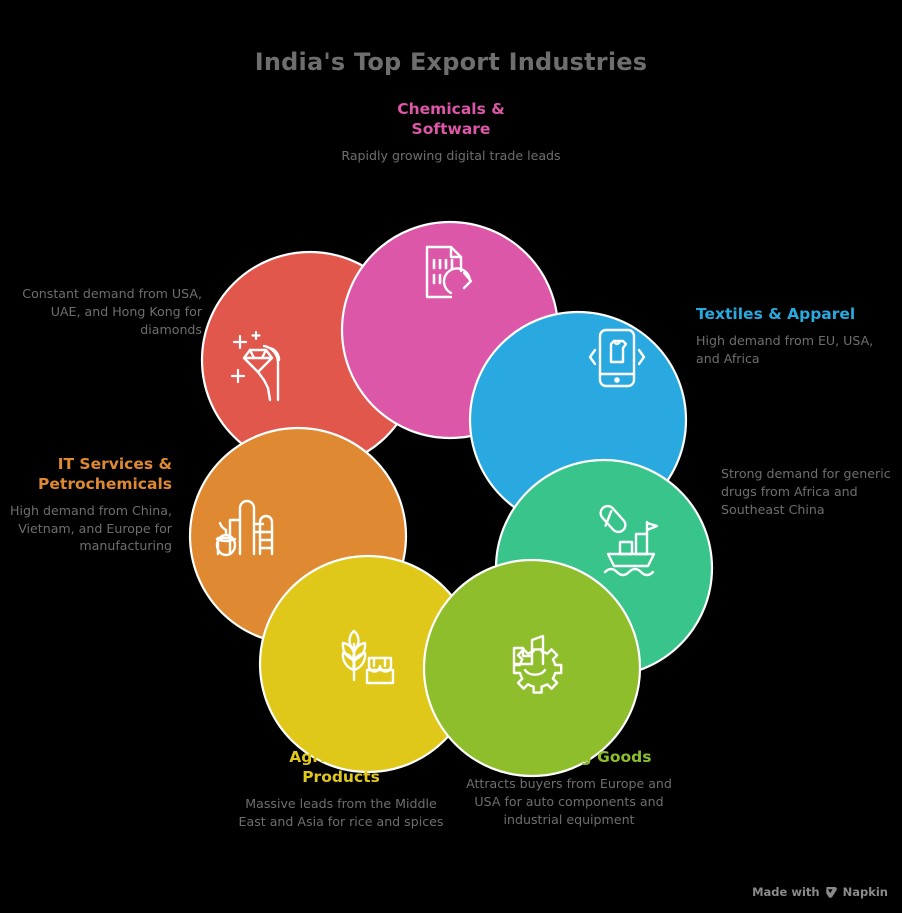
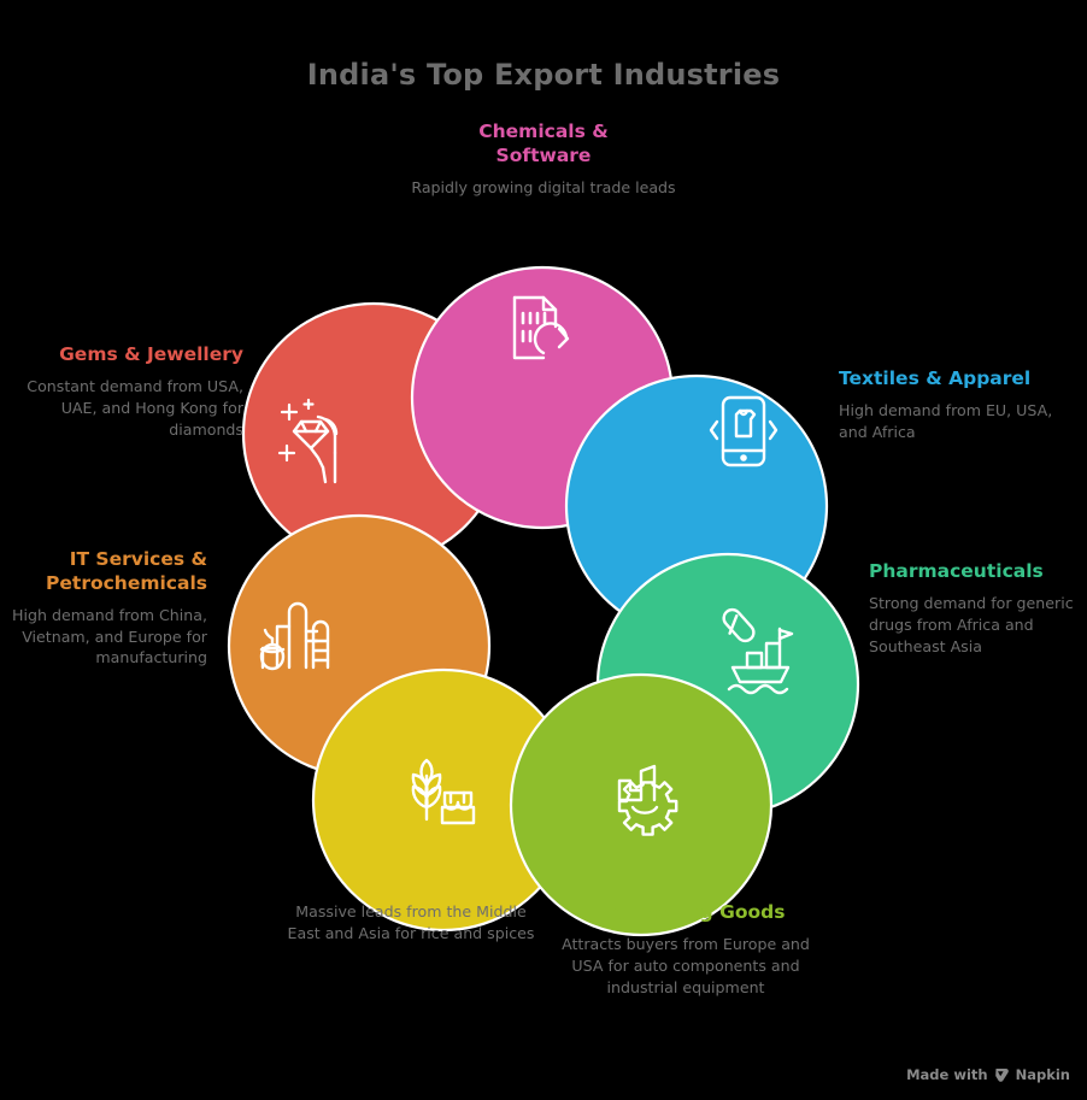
  India's Top Export Industries
  Chemicals &
  Software
  Rapidly growing digital trade leads
  Textiles & Apparel
  High demand from EU, USA, and Africa
+ Pharmaceuticals
- Strong demand for generic drugs from Africa and Southeast China
+ Strong demand for generic drugs from Africa and Southeast Asia
  Engineering Goods
  Attracts buyers from Europe and USA for auto components and industrial equipment
- Agricultural
- Products
  Massive leads from the Middle East and Asia for rice and spices
  IT Services &
  Petrochemicals
  High demand from China, Vietnam, and Europe for manufacturing
+ Gems & Jewellery
  Constant demand from USA, UAE, and Hong Kong for diamonds
  Made with
  Napkin
